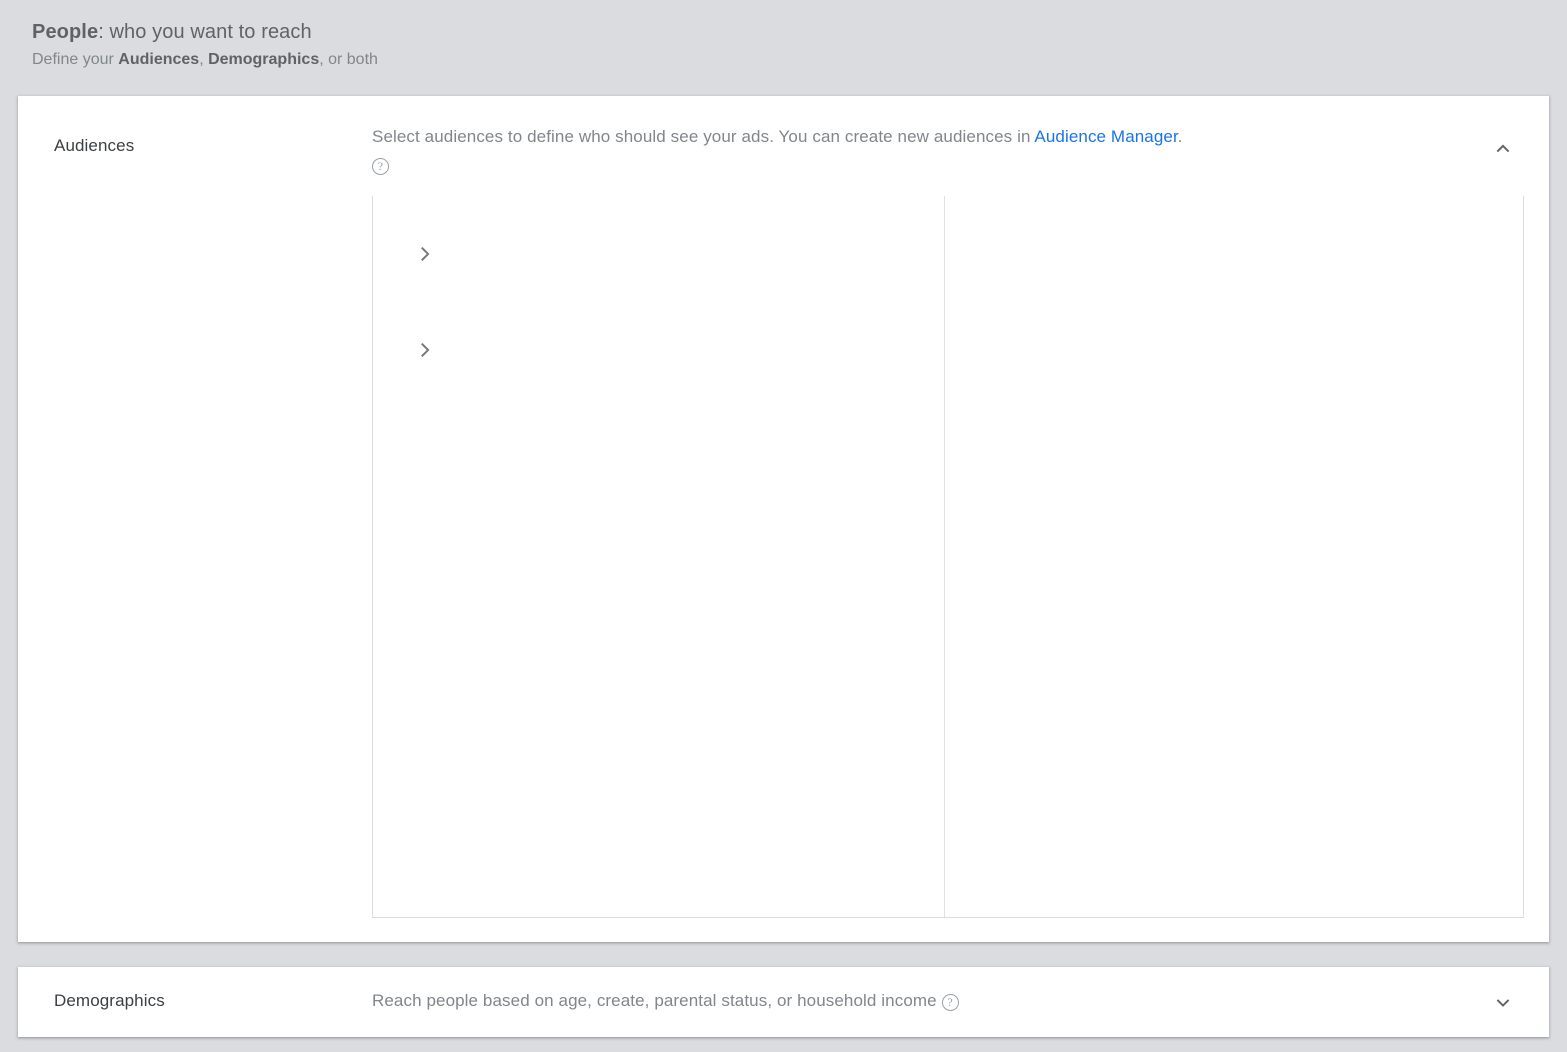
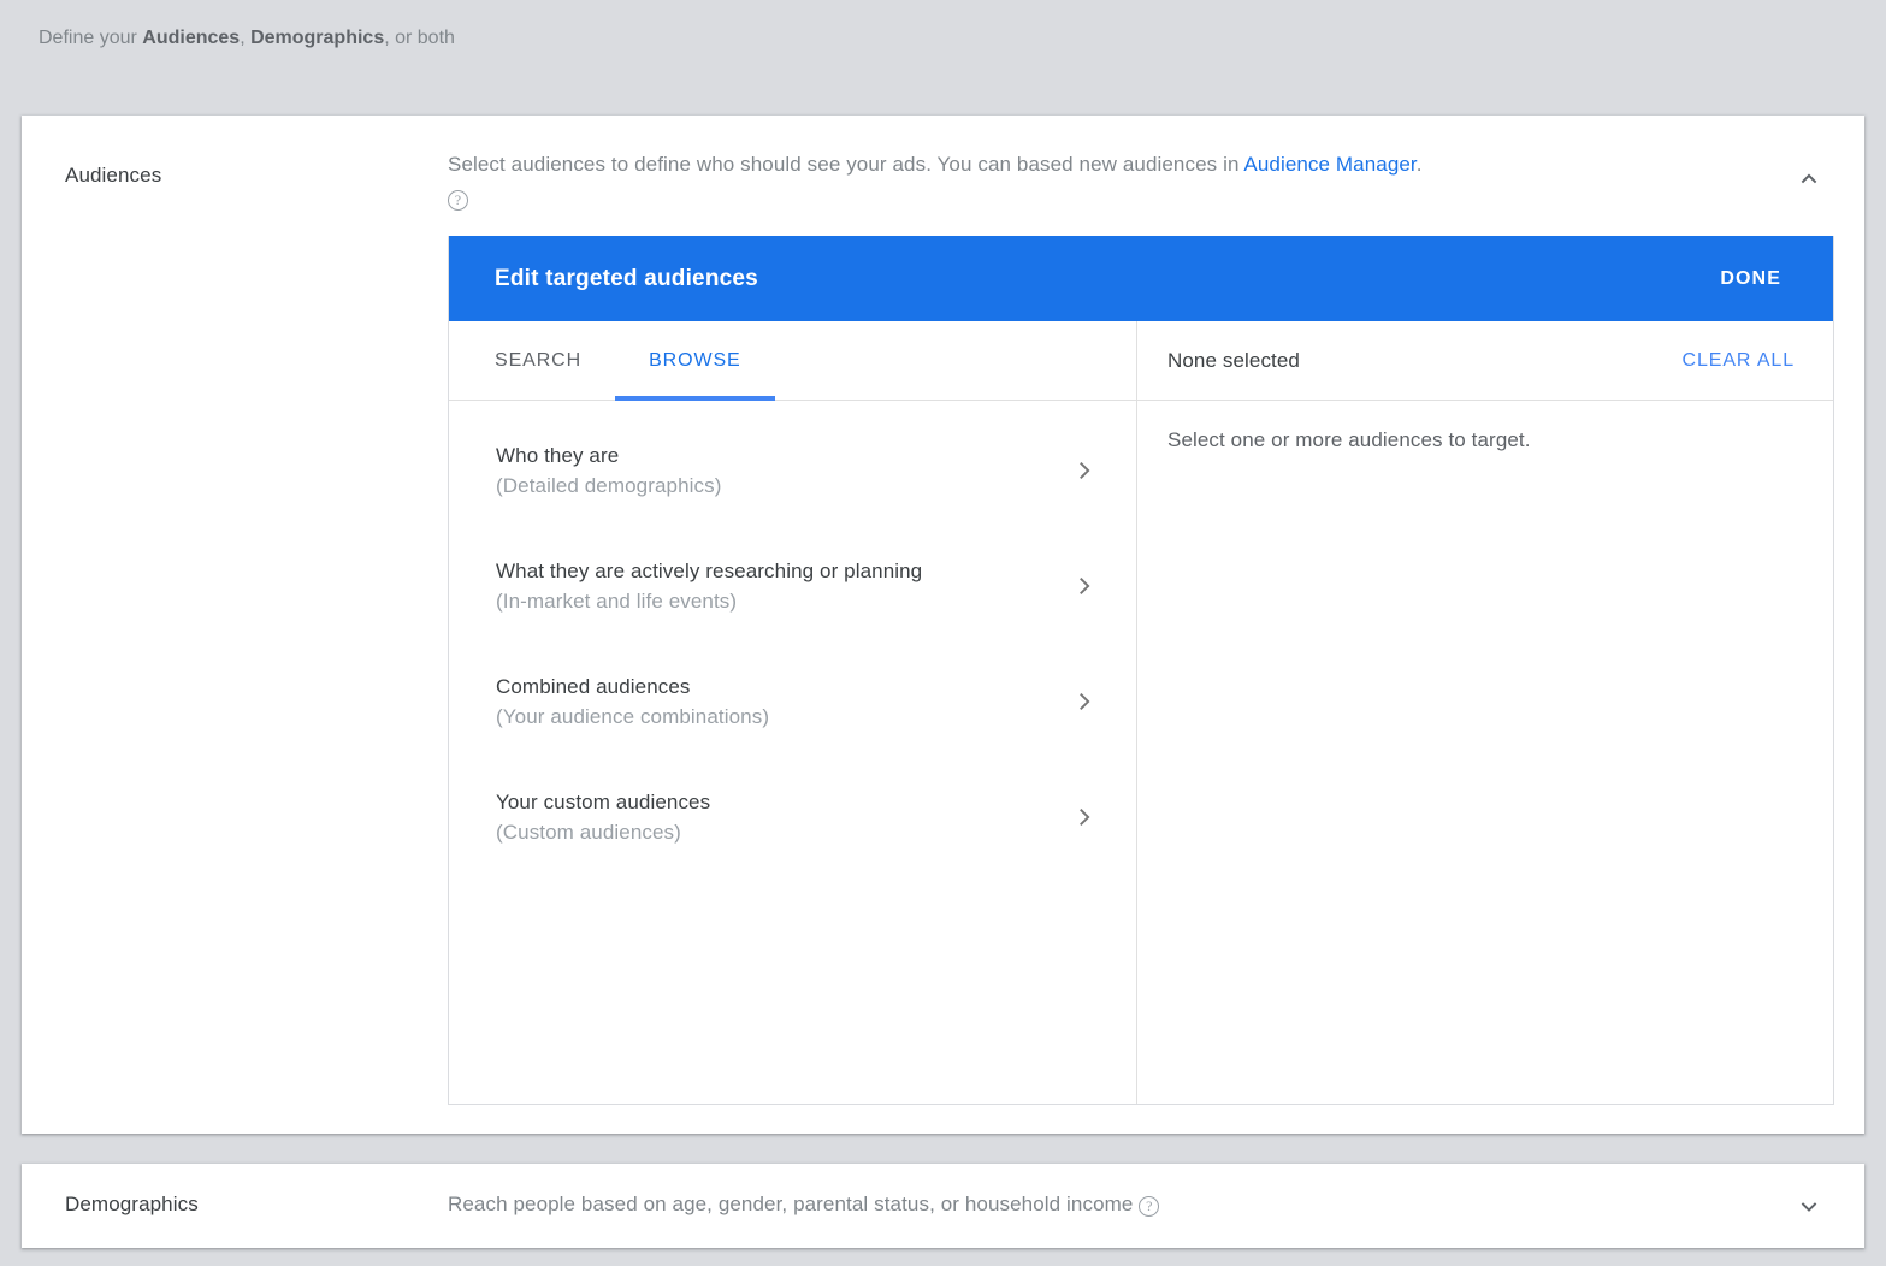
- People: who you want to reach
  Define your Audiences, Demographics, or both
  Audiences
- Select audiences to define who should see your ads. You can create new audiences in Audience Manager.
+ Select audiences to define who should see your ads. You can based new audiences in Audience Manager.
  ?
+ Edit targeted audiences
+ DONE
+ SEARCH
+ BROWSE
+ Who they are
+ (Detailed demographics)
+ What they are actively researching or planning
+ (In-market and life events)
+ Combined audiences
+ (Your audience combinations)
+ Your custom audiences
+ (Custom audiences)
+ None selected
+ CLEAR ALL
+ Select one or more audiences to target.
  Demographics
- Reach people based on age, create, parental status, or household income
+ Reach people based on age, gender, parental status, or household income
  ?
